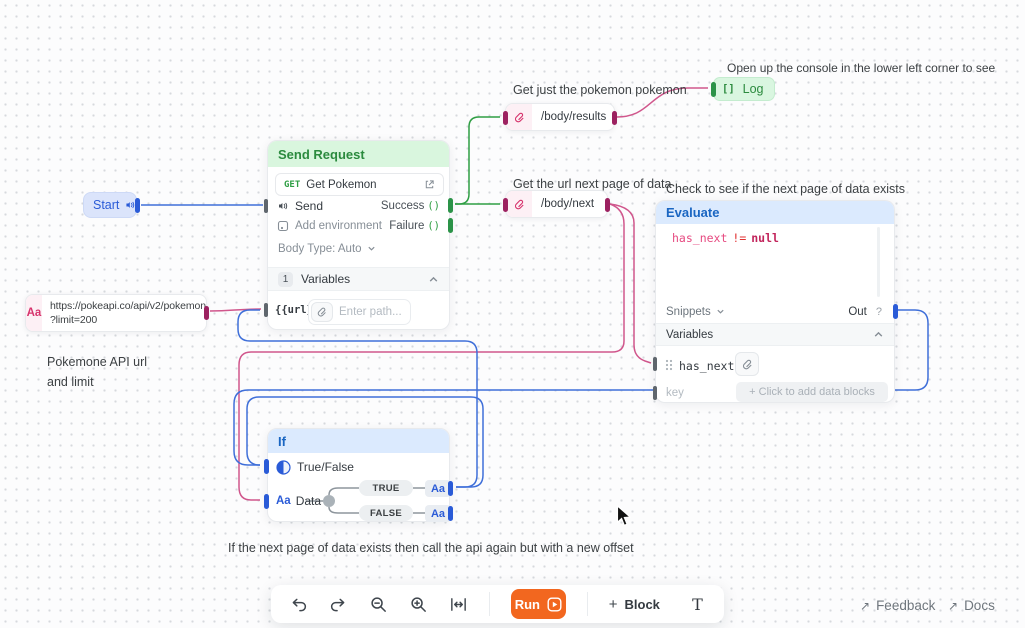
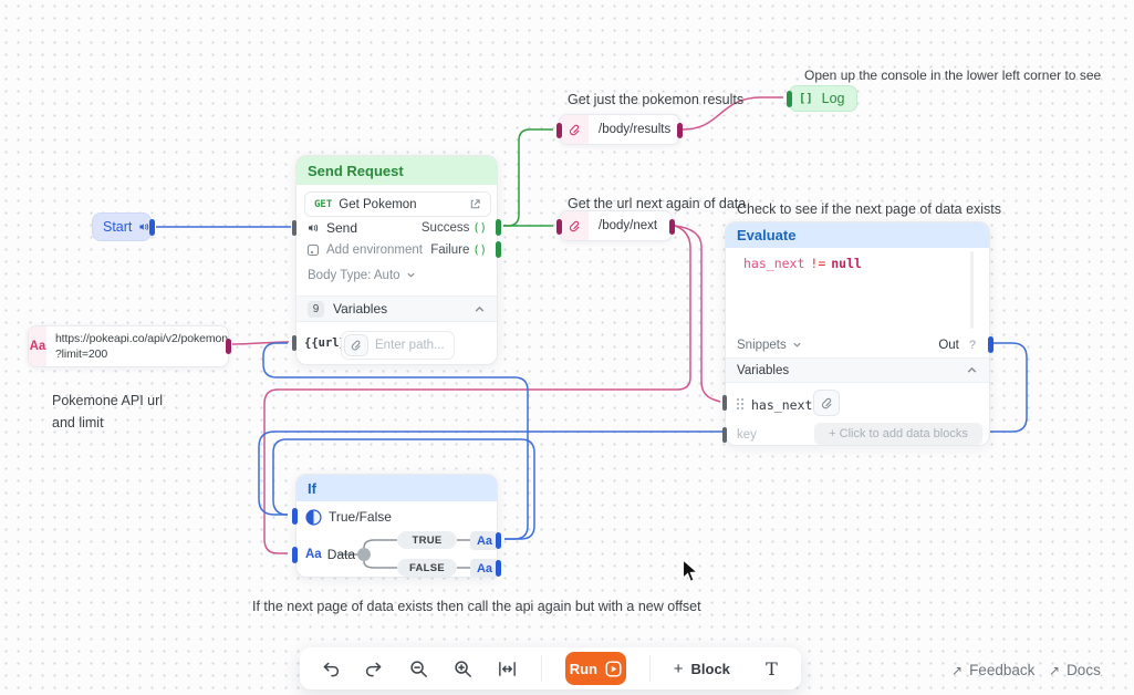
  Open up the console in the lower left corner to see
- Get just the pokemon pokemon
+ Get just the pokemon results
- Get the url next page of data
+ Get the url next again of data
  Check to see if the next page of data exists
  Pokemone API url
  and limit
  If the next page of data exists then call the api again but with a new offset
  Start
  Aa
  https://pokeapi.co/api/v2/pokemon
  ?limit=200
  Send Request
  GET
  Get Pokemon
  Send
  Success
  ()
  Add environment
  Failure
  ()
  Body Type: Auto
- 1
+ 9
  Variables
  {{url
  Enter path...
  /body/results
  []
  Log
  /body/next
  Evaluate
  has_next
  !=
  null
  Snippets
  Out
  ?
  Variables
  has_next
  key
  + Click to add data blocks
  If
  True/False
  Aa
  Data
  TRUE
  FALSE
  Aa
  Aa
  Run
  +
  Block
  T
  ↗
  Feedback
  ↗
  Docs
